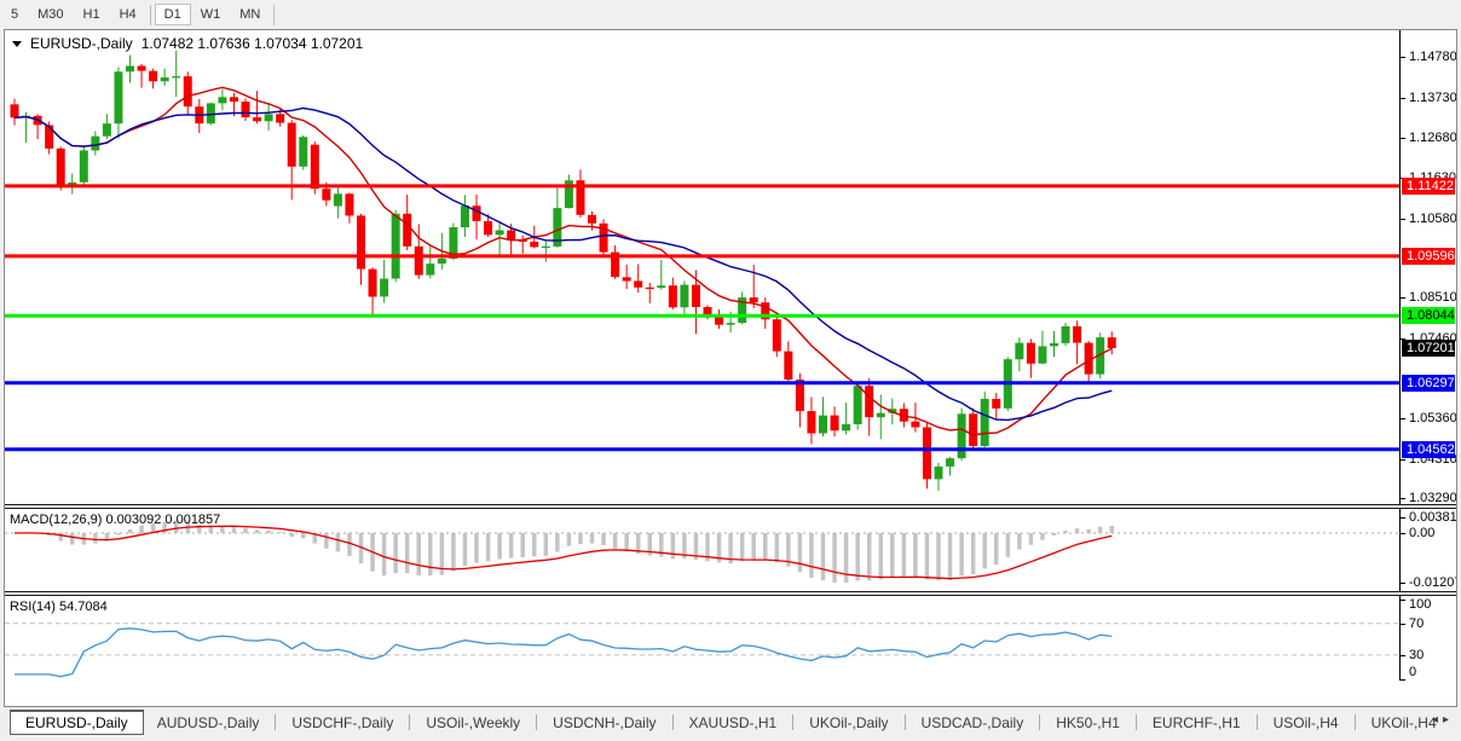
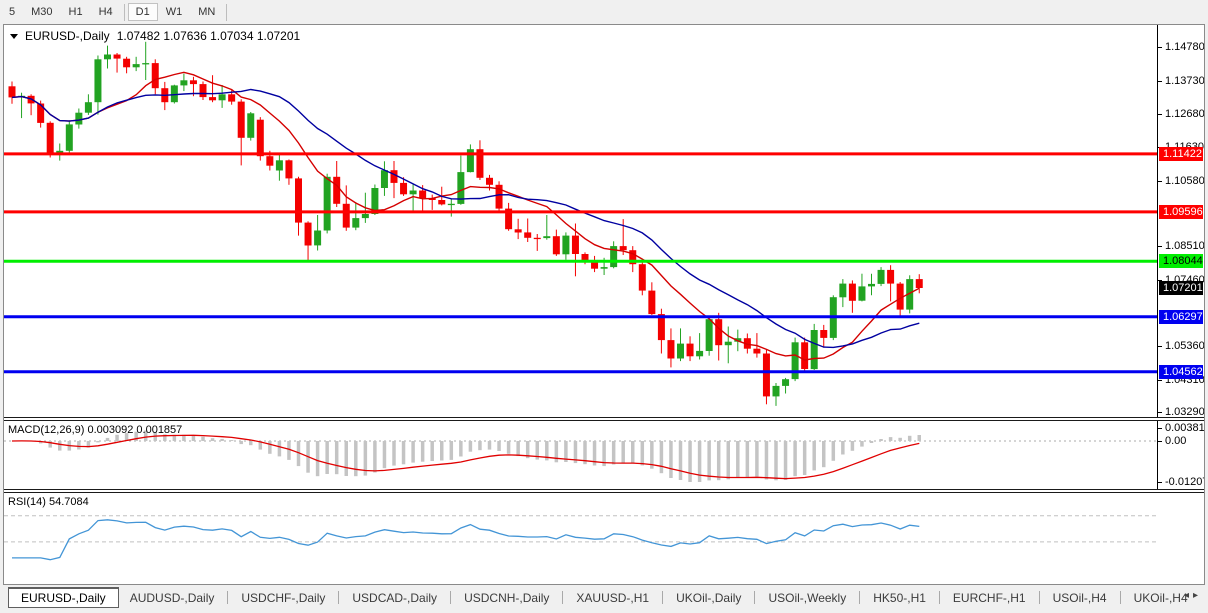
  5
  M30
  H1
  H4
  D1
  W1
  MN
  EURUSD-,Daily
  1.07482 1.07636 1.07034 1.07201
  1.14780
  1.13730
  1.12680
  1.10580
  1.08510
  1.07460
  1.05360
  1.04310
  1.03290
  1.11422
  1.09596
  1.08044
  1.06297
  1.04562
  1.07201
  MACD(12,26,9) 0.003092 0.001857
  0.00381
  0.00
  -0.0120
  RSI(14) 54.7084
- 100
- 70
- 30
- 0
  EURUSD-,Daily
  AUDUSD-,Daily
  USDCHF-,Daily
- USOil-,Weekly
+ USDCAD-,Daily
  USDCNH-,Daily
  XAUUSD-,H1
  UKOil-,Daily
- USDCAD-,Daily
+ USOil-,Weekly
  HK50-,H1
  EURCHF-,H1
  USOil-,H4
  UKOil-,H4
  ◂▸
